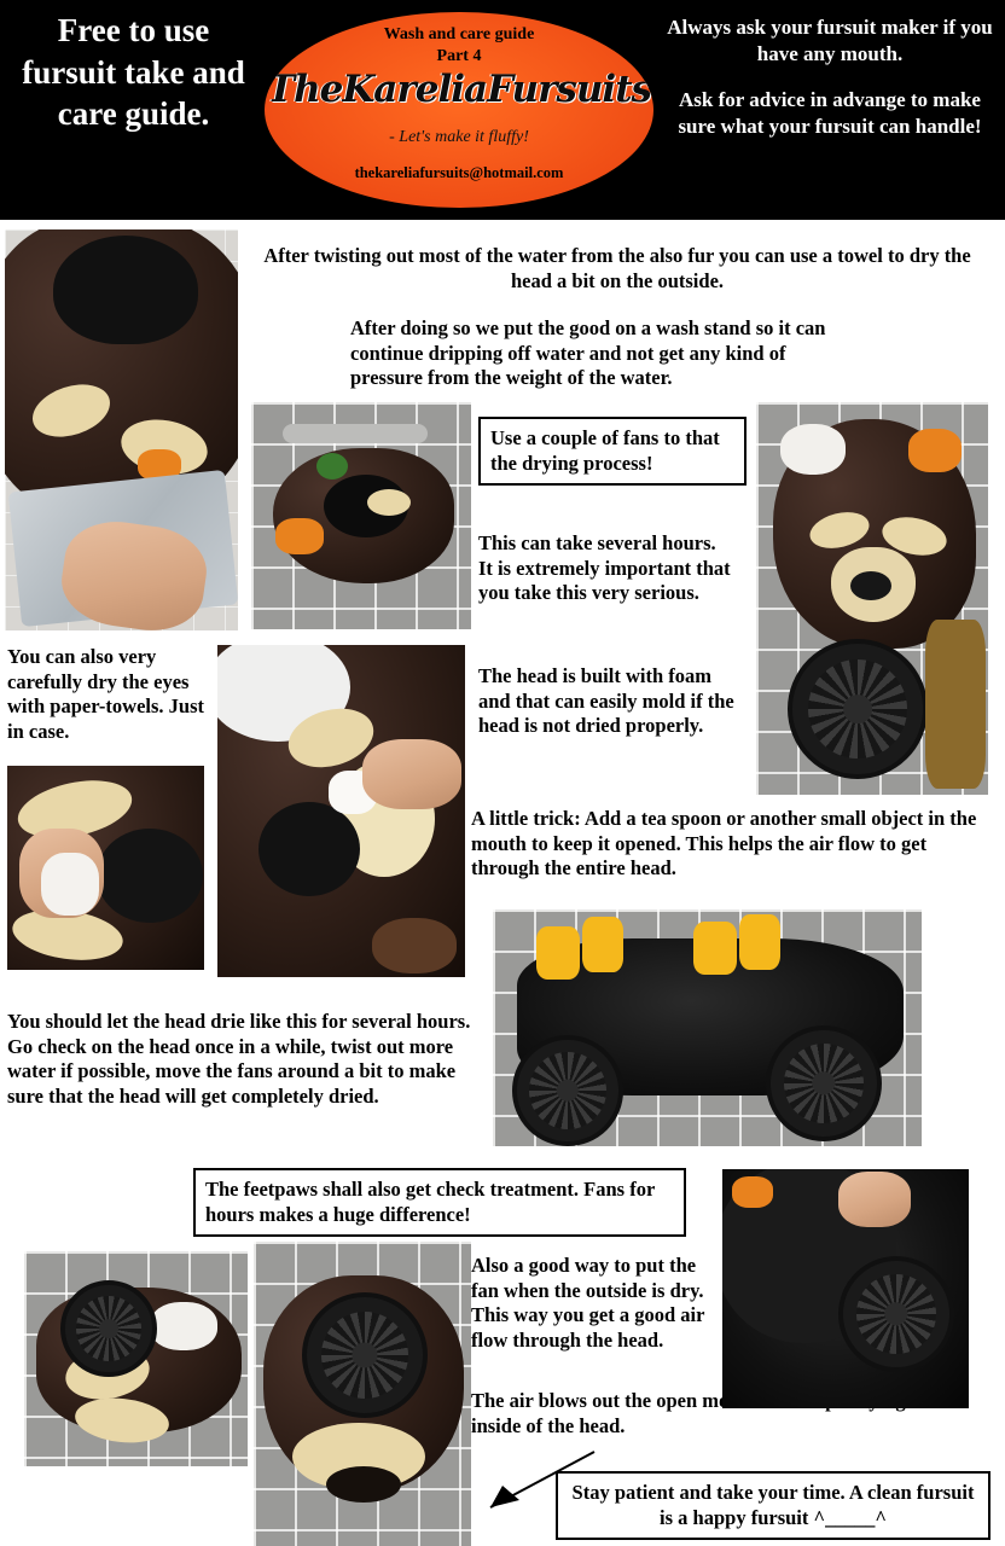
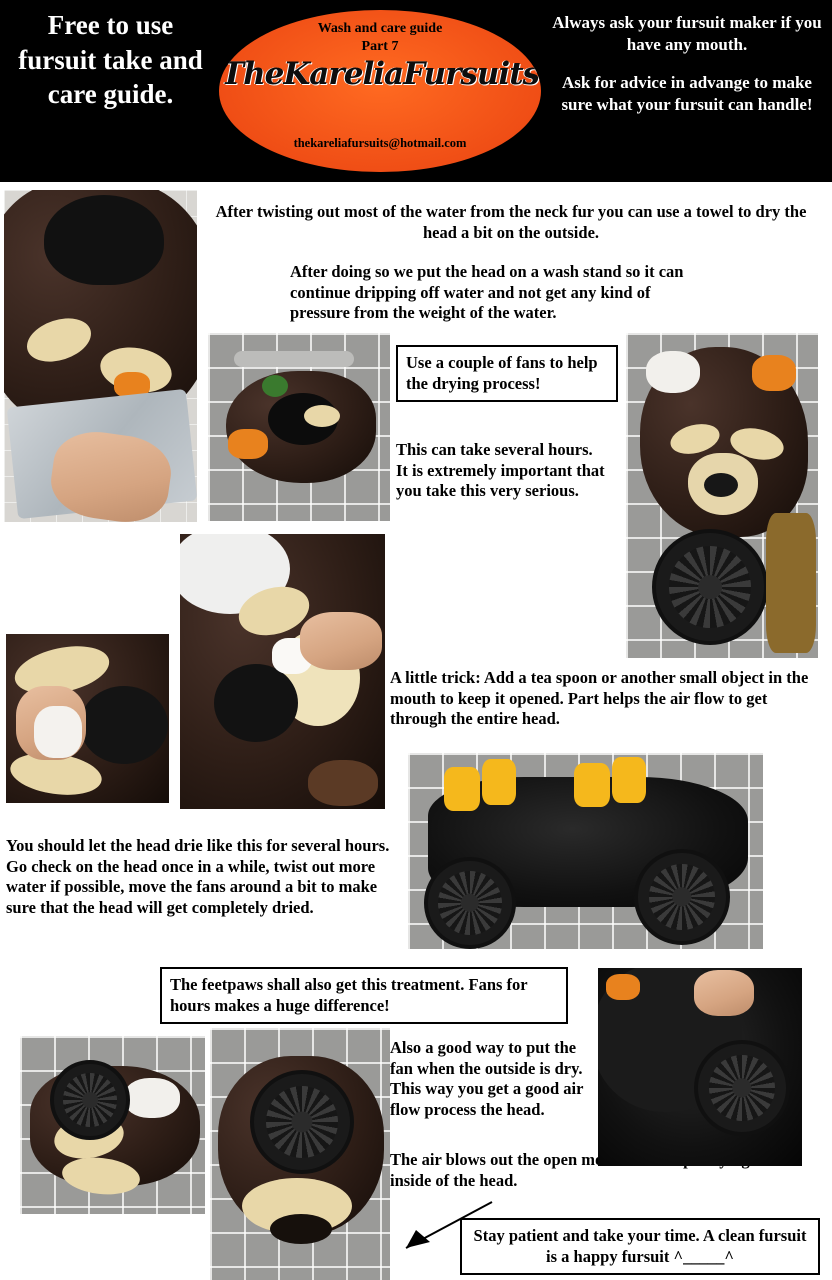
  Free to use fursuit take and care guide.
  Wash and care guide
- Part 4
+ Part 7
  TheKareliaFursuits
- - Let's make it fluffy!
  thekareliafursuits@hotmail.com
  Always ask your fursuit maker if you have any mouth.
  Ask for advice in advange to make sure what your fursuit can handle!
- After twisting out most of the water from the also fur you can use a towel to dry the head a bit on the outside.
+ After twisting out most of the water from the neck fur you can use a towel to dry the head a bit on the outside.
- After doing so we put the good on a wash stand so it can continue dripping off water and not get any kind of pressure from the weight of the water.
+ After doing so we put the head on a wash stand so it can continue dripping off water and not get any kind of pressure from the weight of the water.
- Use a couple of fans to that the drying process!
+ Use a couple of fans to help the drying process!
  This can take several hours. It is extremely important that you take this very serious.
- The head is built with foam and that can easily mold if the head is not dried properly.
- You can also very carefully dry the eyes with paper-towels. Just in case.
- A little trick: Add a tea spoon or another small object in the mouth to keep it opened. This helps the air flow to get through the entire head.
+ A little trick: Add a tea spoon or another small object in the mouth to keep it opened. Part helps the air flow to get through the entire head.
  You should let the head drie like this for several hours. Go check on the head once in a while, twist out more water if possible, move the fans around a bit to make sure that the head will get completely dried.
- The feetpaws shall also get check treatment. Fans for hours makes a huge difference!
+ The feetpaws shall also get this treatment. Fans for hours makes a huge difference!
- Also a good way to put the fan when the outside is dry. This way you get a good air flow through the head.
+ Also a good way to put the fan when the outside is dry. This way you get a good air flow process the head.
  Stay patient and take your time. A clean fursuit is a happy fursuit ^_____^
